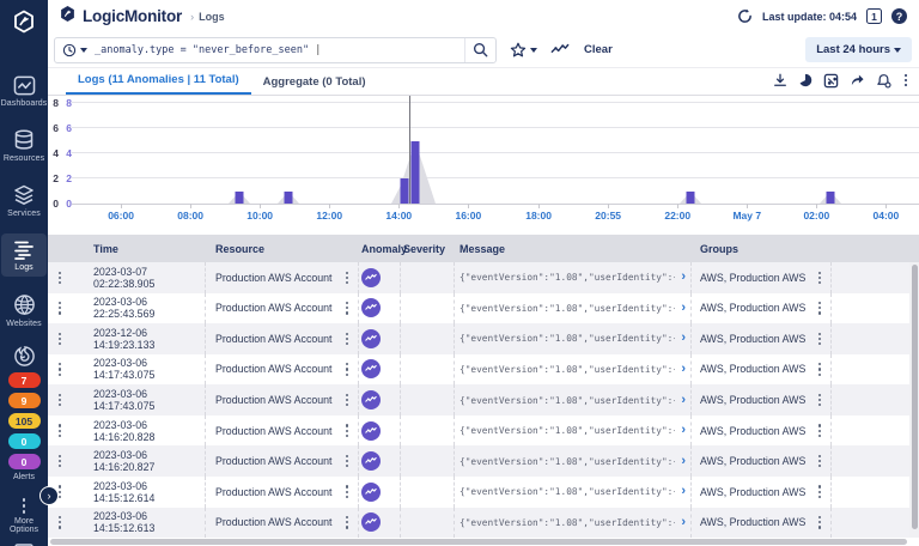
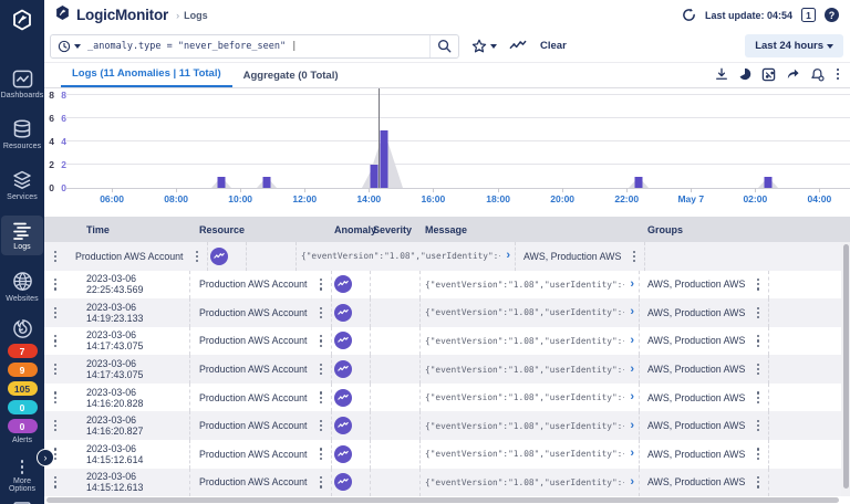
  7
  9
  105
  0
  0
  LogicMonitor
  ›
  Logs
  Last update: 04:54
  1
  ?
  _anomaly.type = "never_before_seen" |
  Clear
  Last 24 hours
  Logs (11 Anomalies | 11 Total)
  Aggregate (0 Total)
  0 0
  2 2
  4 4
  6 6
  8 8
  06:00
  08:00
  10:00
  12:00
  14:00
  16:00
  18:00
- 20:55
+ 20:00
  22:00
  May 7
  02:00
  04:00
  Time
  Resource
  Anomal
  Severity
  Message
  Groups
- 2023-03-07 02:22:38.905
  Production AWS Account
  {"eventVersion":"1.08","userIdentity":
  ›
  AWS, Production AWS
  2023-03-06 22:25:43.569
  Production AWS Account
  {"eventVersion":"1.08","userIdentity":
  ›
  AWS, Production AWS
- 2023-12-06 14:19:23.133
+ 2023-03-06 14:19:23.133
  Production AWS Account
  {"eventVersion":"1.08","userIdentity":
  ›
  AWS, Production AWS
  2023-03-06 14:17:43.075
  Production AWS Account
  {"eventVersion":"1.08","userIdentity":
  ›
  AWS, Production AWS
  2023-03-06 14:17:43.075
  Production AWS Account
  {"eventVersion":"1.08","userIdentity":
  ›
  AWS, Production AWS
  2023-03-06 14:16:20.828
  Production AWS Account
  {"eventVersion":"1.08","userIdentity":
  ›
  AWS, Production AWS
  2023-03-06 14:16:20.827
  Production AWS Account
  {"eventVersion":"1.08","userIdentity":
  ›
  AWS, Production AWS
  2023-03-06 14:15:12.614
  Production AWS Account
  {"eventVersion":"1.08","userIdentity":
  ›
  AWS, Production AWS
  2023-03-06 14:15:12.613
  Production AWS Account
  {"eventVersion":"1.08","userIdentity":
  ›
  AWS, Production AWS
  ›
